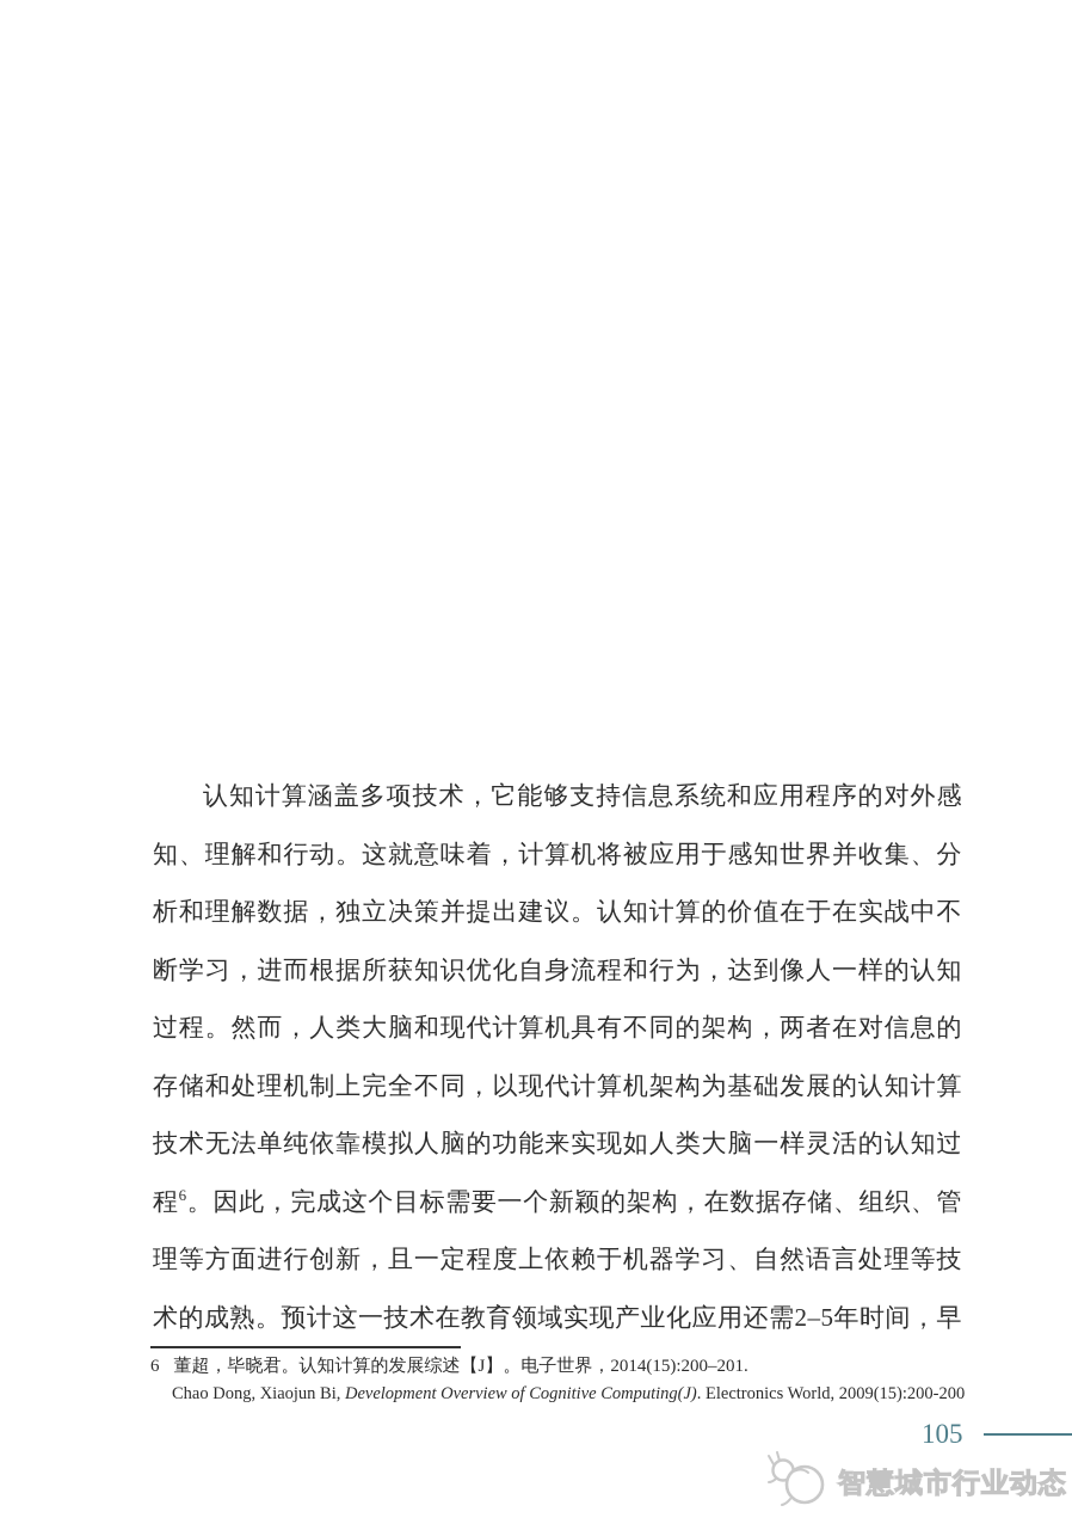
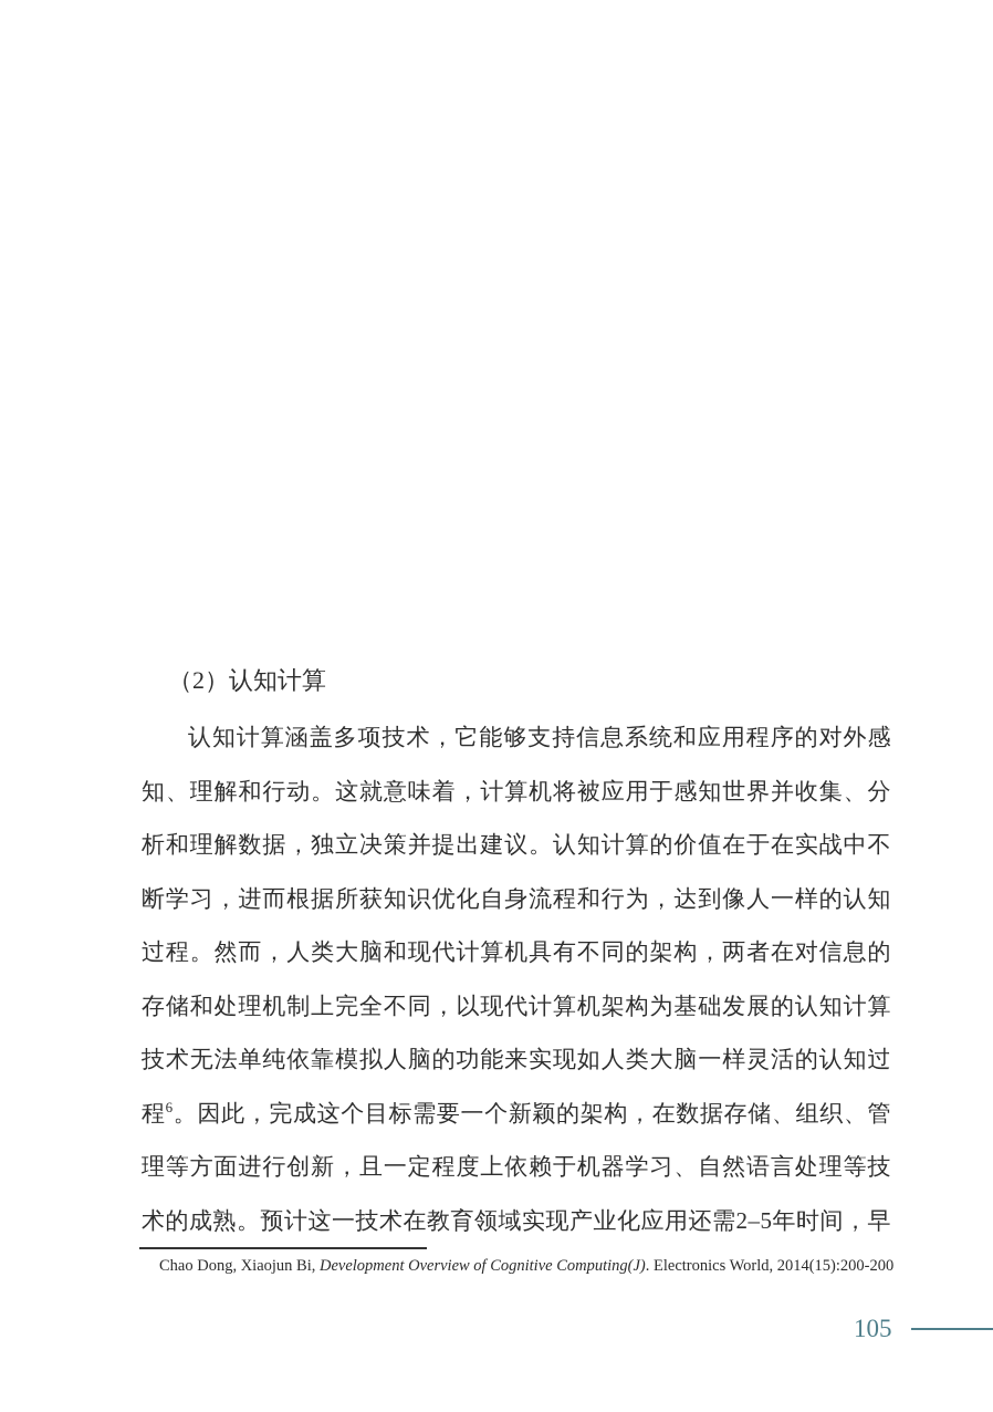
+ （2）认知计算
  认知计算涵盖多项技术，它能够支持信息系统和应用程序的对外感知、理解和行动。这就意味着，计算机将被应用于感知世界并收集、分析和理解数据，独立决策并提出建议。认知计算的价值在于在实战中不断学习，进而根据所获知识优化自身流程和行为，达到像人一样的认知过程。然而，人类大脑和现代计算机具有不同的架构，两者在对信息的存储和处理机制上完全不同，以现代计算机架构为基础发展的认知计算技术无法单纯依靠模拟人脑的功能来实现如人类大脑一样灵活的认知过程6。因此，完成这个目标需要一个新颖的架构，在数据存储、组织、管理等方面进行创新，且一定程度上依赖于机器学习、自然语言处理等技术的成熟。预计这一技术在教育领域实现产业化应用还需2–5年时间，早
- 6 董超，毕晓君。认知计算的发展综述【J】。电子世界，2014(15):200–201.
- Chao Dong, Xiaojun Bi, Development Overview of Cognitive Computing(J). Electronics World, 2009(15):200-200
+ Chao Dong, Xiaojun Bi, Development Overview of Cognitive Computing(J). Electronics World, 2014(15):200-200
  105
- 智慧城市行业动态
